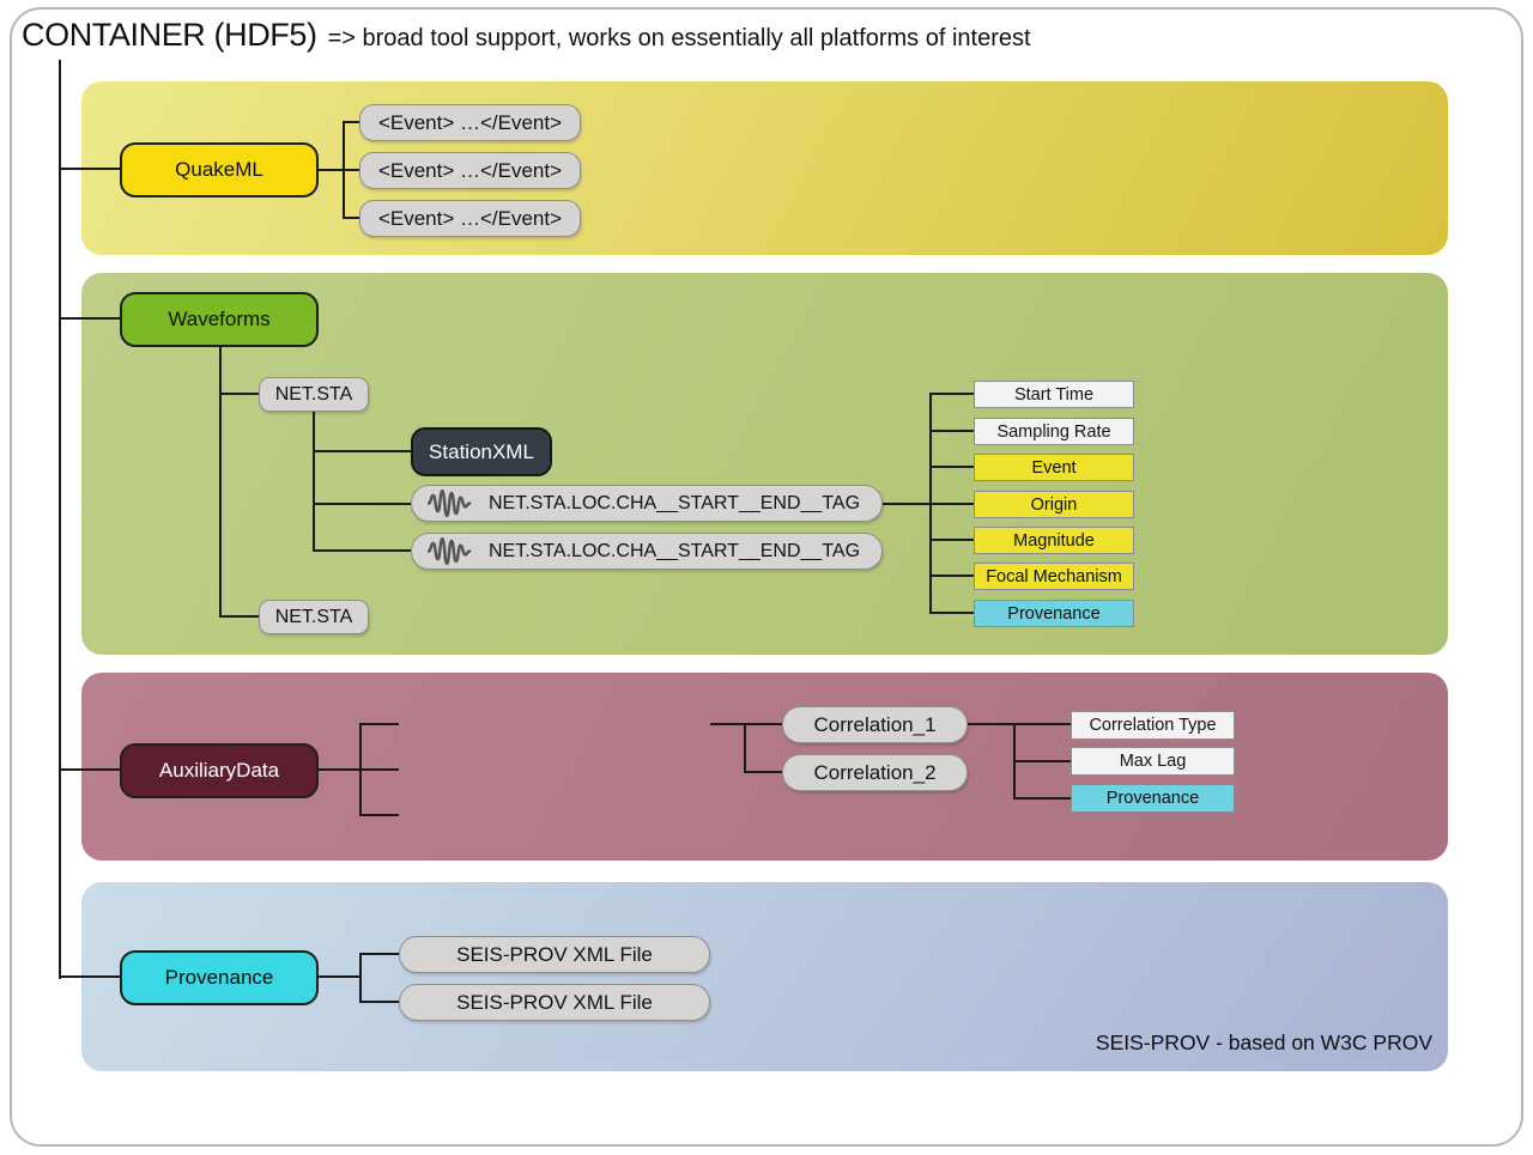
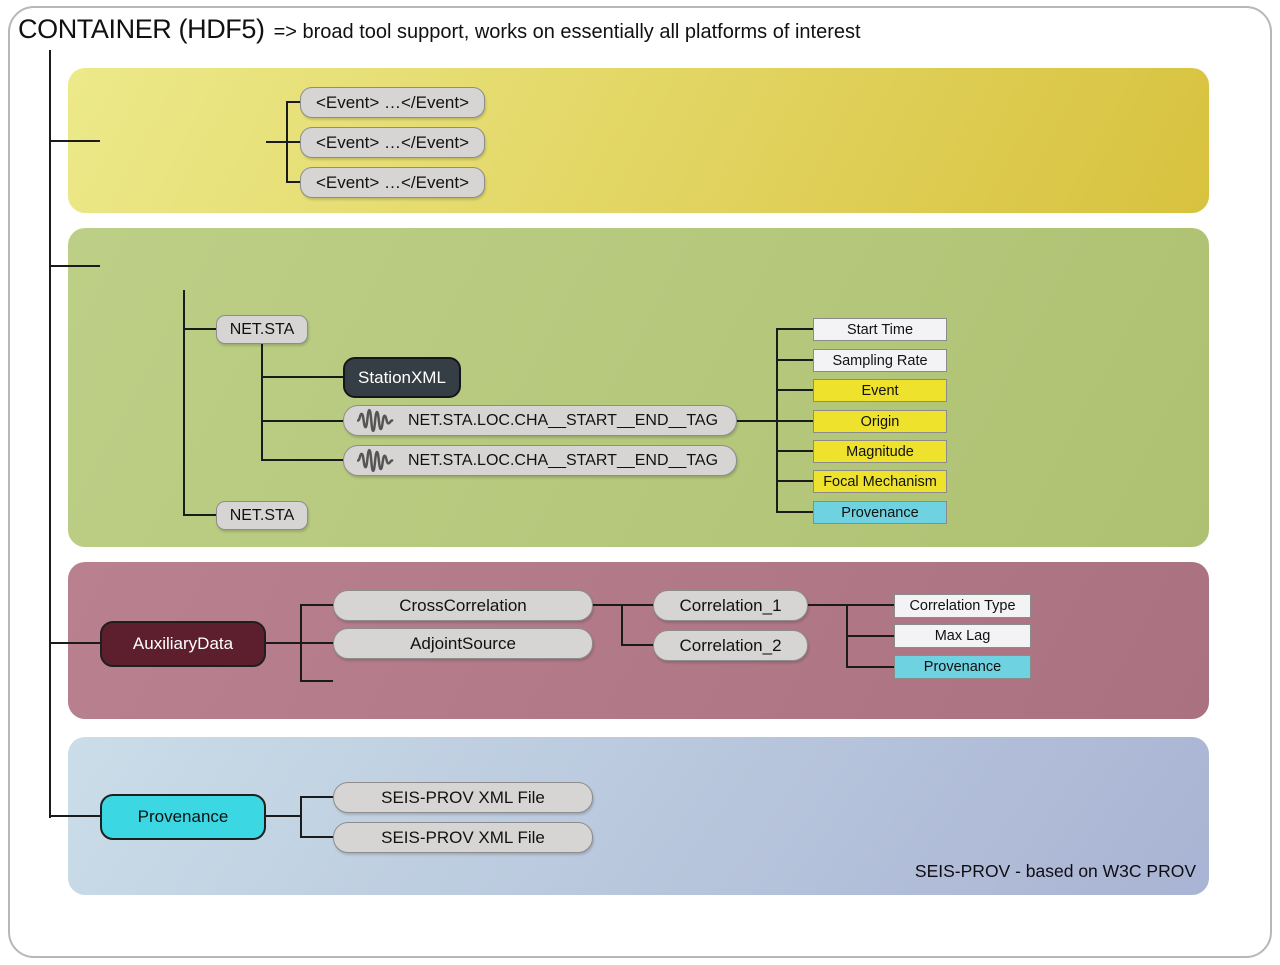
  CONTAINER (HDF5)
  => broad tool support, works on essentially all platforms of interest
- QuakeML
  <Event> …</Event>
  <Event> …</Event>
  <Event> …</Event>
- Waveforms
  NET.STA
  NET.STA
  StationXML
  NET.STA.LOC.CHA__START__END__TAG
  NET.STA.LOC.CHA__START__END__TAG
  Start Time
  Sampling Rate
  Event
  Origin
  Magnitude
  Focal Mechanism
  Provenance
  AuxiliaryData
+ CrossCorrelation
+ AdjointSource
  Correlation_1
  Correlation_2
  Correlation Type
  Max Lag
  Provenance
  Provenance
  SEIS-PROV XML File
  SEIS-PROV XML File
  SEIS-PROV - based on W3C PROV
